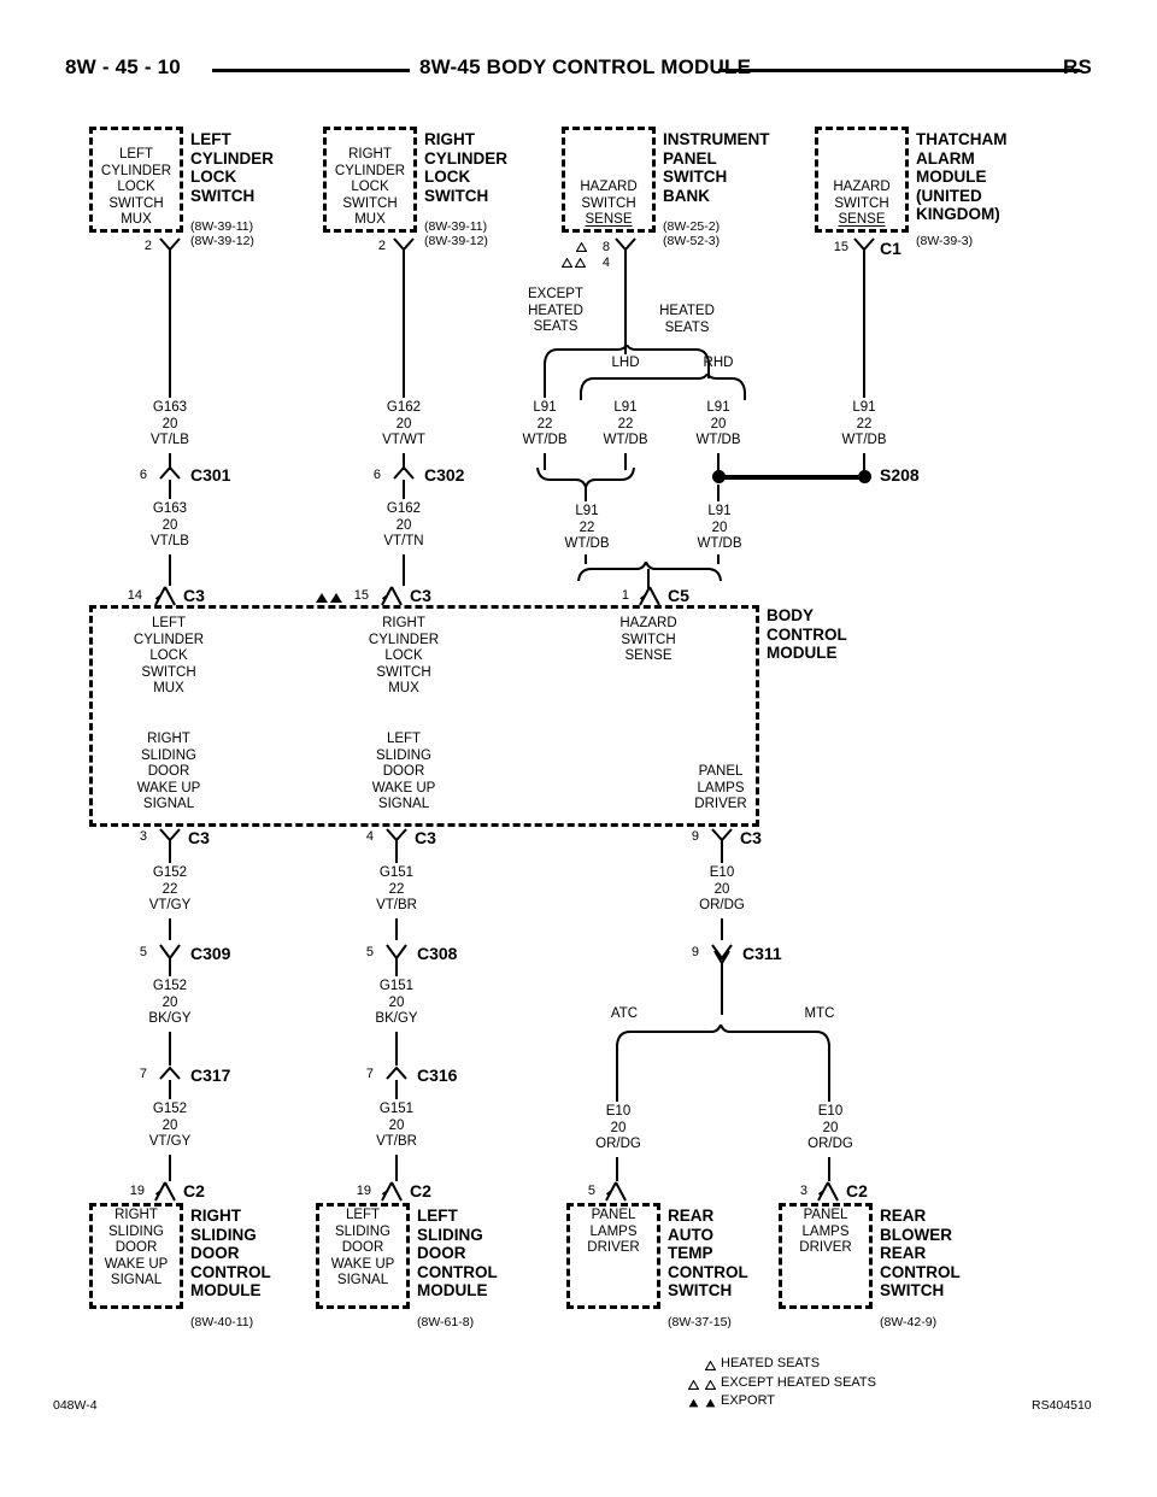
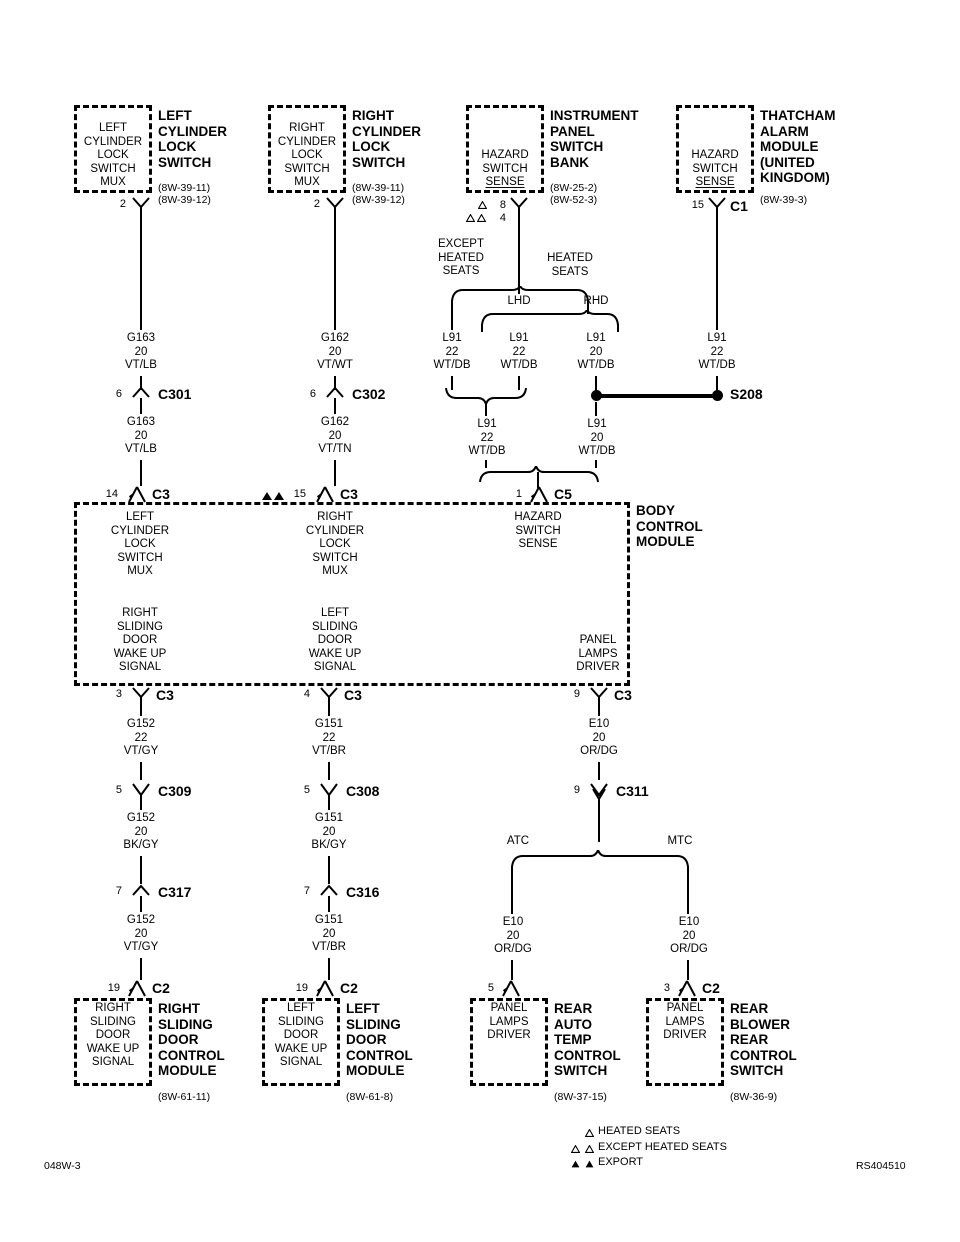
- 8W - 45 - 10
- 8W-45 BODY CONTROL MODULE
- RS
  LEFT
  CYLINDER
  LOCK
  SWITCH
  MUX
  LEFT
  CYLINDER
  LOCK
  SWITCH
  (8W-39-11)
  (8W-39-12)
  2
  G163
  20
  VT/LB
  6
  C301
  G163
  20
  VT/LB
  RIGHT
  CYLINDER
  LOCK
  SWITCH
  MUX
  RIGHT
  CYLINDER
  LOCK
  SWITCH
  (8W-39-11)
  (8W-39-12)
  2
  G162
  20
  VT/WT
  6
  C302
  G162
  20
  VT/TN
  HAZARD
  SWITCH
  SENSE
  INSTRUMENT
  PANEL
  SWITCH
  BANK
  (8W-25-2)
  (8W-52-3)
  8
  4
  EXCEPT
  HEATED
  SEATS
  HEATED
  SEATS
  LHD
  RHD
  L91
  22
  WT/DB
  L91
  22
  WT/DB
  L91
  20
  WT/DB
  L91
  22
  WT/DB
  S208
  L91
  20
  WT/DB
  HAZARD
  SWITCH
  SENSE
  THATCHAM
  ALARM
  MODULE
  (UNITED
  KINGDOM)
  (8W-39-3)
  15
  C1
  L91
  22
  WT/DB
  14
  C3
  15
  C3
  1
  C5
  BODY
  CONTROL
  MODULE
  LEFT
  CYLINDER
  LOCK
  SWITCH
  MUX
  RIGHT
  CYLINDER
  LOCK
  SWITCH
  MUX
  HAZARD
  SWITCH
  SENSE
  RIGHT
  SLIDING
  DOOR
  WAKE UP
  SIGNAL
  LEFT
  SLIDING
  DOOR
  WAKE UP
  SIGNAL
  PANEL
  LAMPS
  DRIVER
  3
  C3
  4
  C3
  9
  C3
  G152
  22
  VT/GY
  5
  C309
  G152
  20
  BK/GY
  7
  C317
  G152
  20
  VT/GY
  19
  C2
  RIGHT
  SLIDING
  DOOR
  WAKE UP
  SIGNAL
  RIGHT
  SLIDING
  DOOR
  CONTROL
  MODULE
- (8W-40-11)
+ (8W-61-11)
  G151
  22
  VT/BR
  5
  C308
  G151
  20
  BK/GY
  7
  C316
  G151
  20
  VT/BR
  19
  C2
  LEFT
  SLIDING
  DOOR
  WAKE UP
  SIGNAL
  LEFT
  SLIDING
  DOOR
  CONTROL
  MODULE
  (8W-61-8)
  E10
  20
  OR/DG
  9
  C311
  ATC
  MTC
  E10
  20
  OR/DG
  E10
  20
  OR/DG
  5
  PANEL
  LAMPS
  DRIVER
  REAR
  AUTO
  TEMP
  CONTROL
  SWITCH
  (8W-37-15)
  3
  C2
  PANEL
  LAMPS
  DRIVER
  REAR
  BLOWER
  REAR
  CONTROL
  SWITCH
- (8W-42-9)
+ (8W-36-9)
  HEATED SEATS
  EXCEPT HEATED SEATS
  EXPORT
- 048W-4
+ 048W-3
  RS404510
